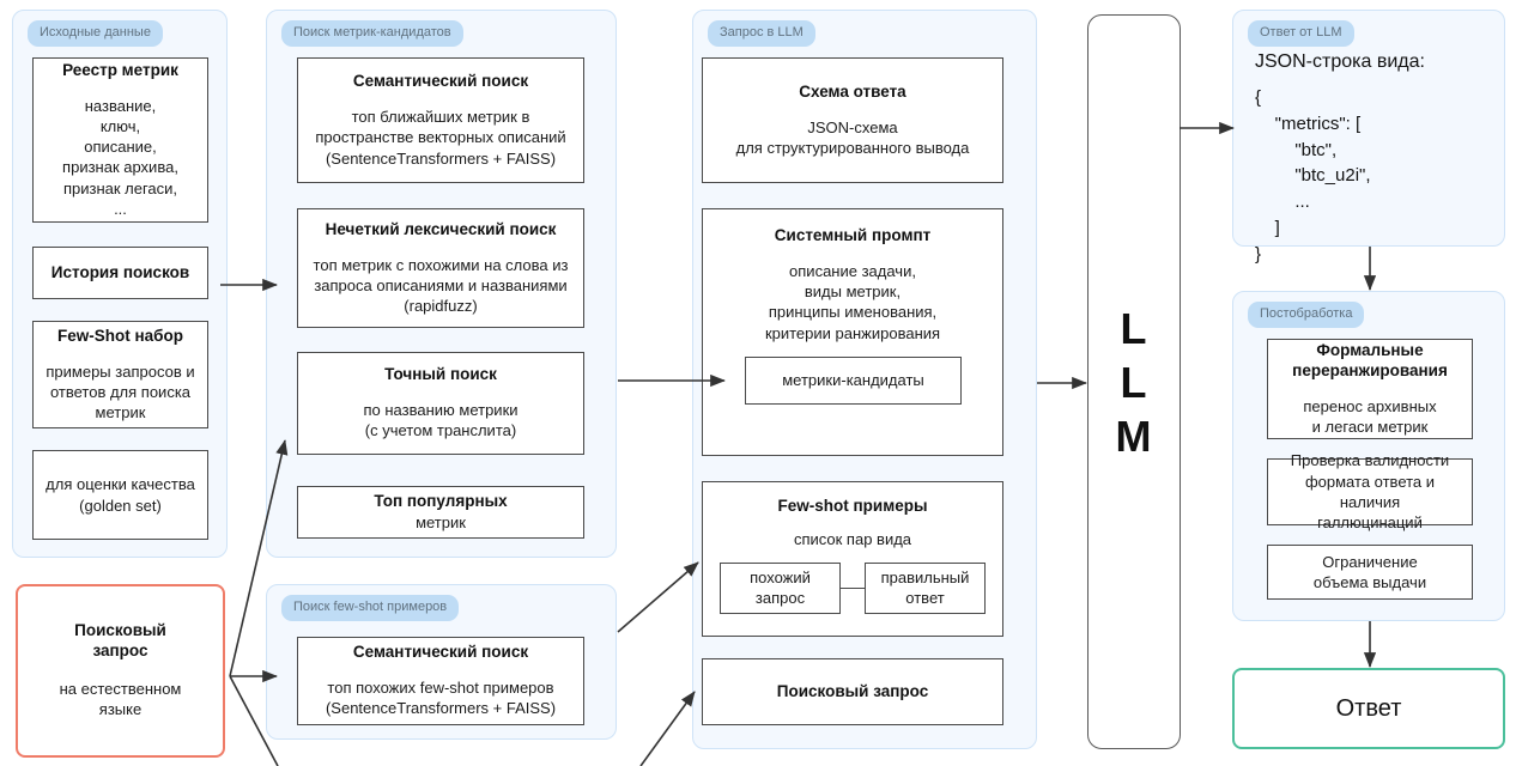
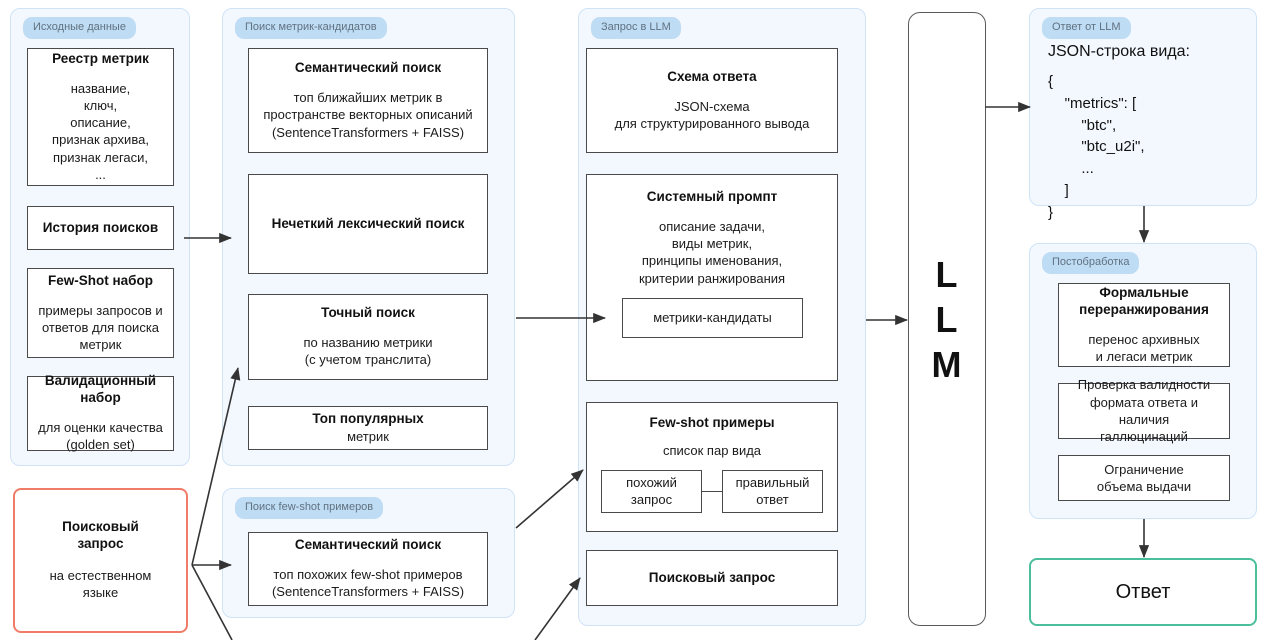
  Исходные данные
  Реестр метрик
  название,
  ключ,
  описание,
  признак архива,
  признак легаси,
  ...
  История поисков
  Few-Shot набор
  примеры запросов и
  ответов для поиска
  метрик
+ Валидационный набор
  для оценки качества
  (golden set)
  Поисковый
  запрос
  на естественном
  языке
  Поиск метрик-кандидатов
  Семантический поиск
  топ ближайших метрик в
  пространстве векторных описаний
  (SentenceTransformers + FAISS)
  Нечеткий лексический поиск
- топ метрик с похожими на слова из
- запроса описаниями и названиями
- (rapidfuzz)
  Точный поиск
  по названию метрики
  (с учетом транслита)
  Топ популярных
  метрик
  Поиск few-shot примеров
  Семантический поиск
  топ похожих few-shot примеров
  (SentenceTransformers + FAISS)
  Запрос в LLM
  Схема ответа
  JSON-схема
  для структурированного вывода
  Системный промпт
  описание задачи,
  виды метрик,
  принципы именования,
  критерии ранжирования
  метрики-кандидаты
  Few-shot примеры
  список пар вида
  похожий
  запрос
  правильный
  ответ
  Поисковый запрос
  L
  L
  M
  Ответ от LLM
  JSON-строка вида:
  {
  "metrics": [
  "btc",
  "btc_u2i",
  ...
  ]
  }
  Постобработка
  Формальные
  переранжирования
  перенос архивных
  и легаси метрик
  Проверка валидности
  формата ответа и наличия
  галлюцинаций
  Ограничение
  объема выдачи
  Ответ
